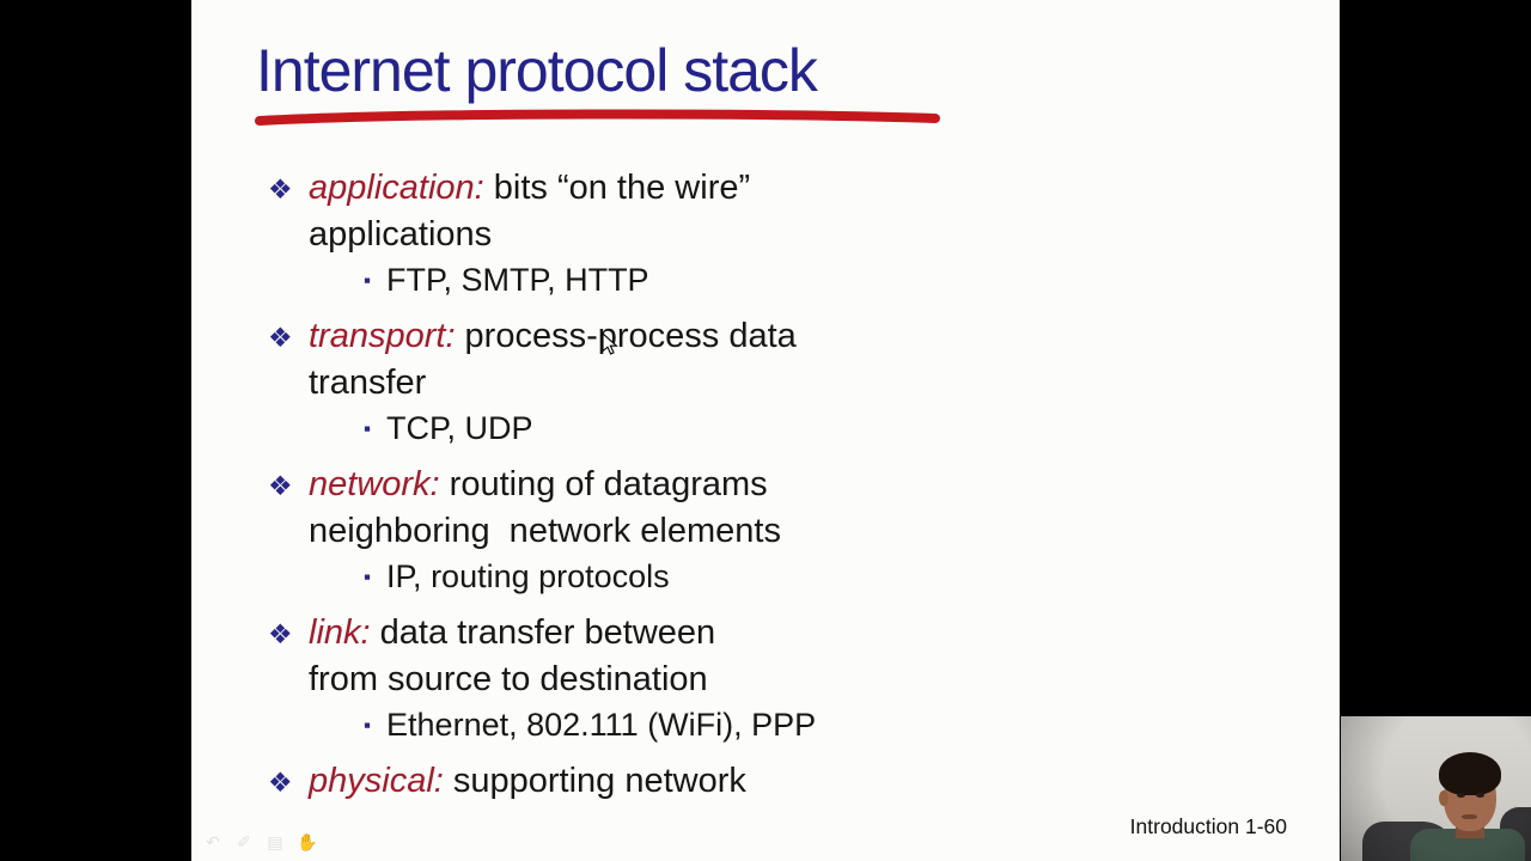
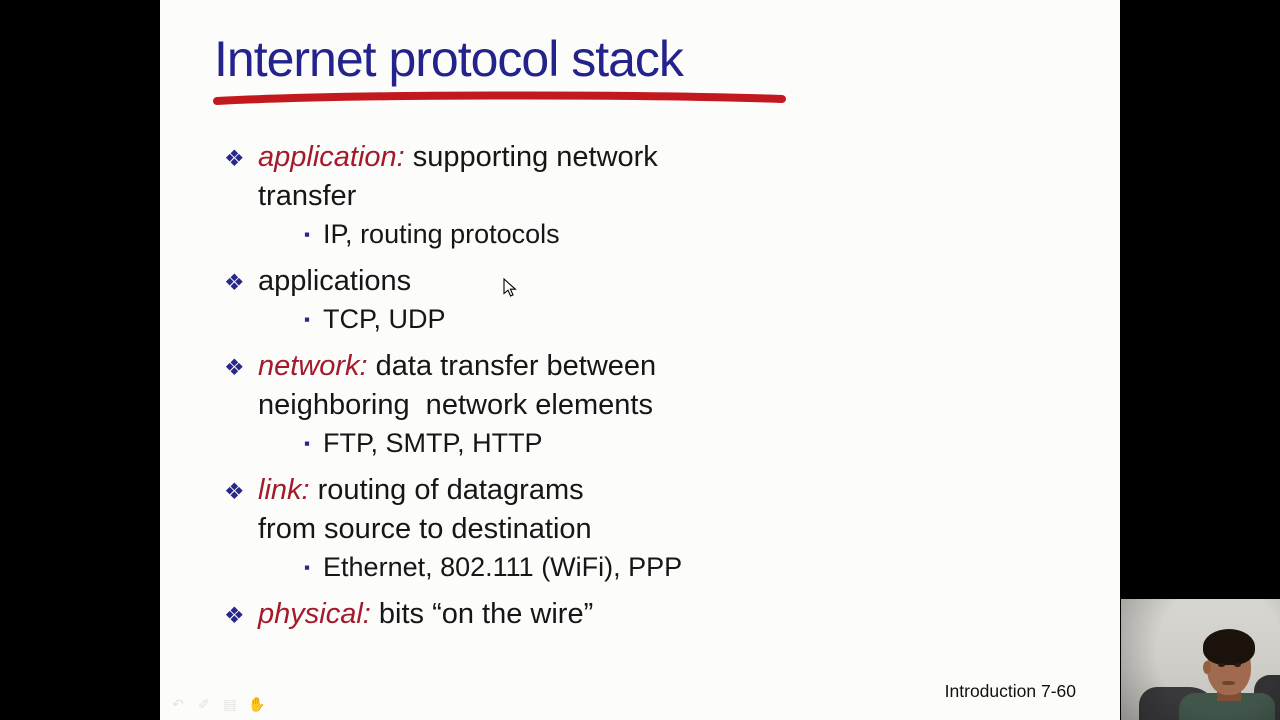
  Internet protocol stack
  ❖
- application: bits “on the wire”
+ application: supporting network
- applications
+ transfer
- ▪ FTP, SMTP, HTTP
+ ▪ IP, routing protocols
  ❖
- transport: process-process data
- transfer
+ applications
  ▪ TCP, UDP
  ❖
- network: routing of datagrams
+ network: data transfer between
  neighboring network elements
- ▪ IP, routing protocols
+ ▪ FTP, SMTP, HTTP
  ❖
- link: data transfer between
+ link: routing of datagrams
  from source to destination
  ▪ Ethernet, 802.111 (WiFi), PPP
  ❖
- physical: supporting network
+ physical: bits “on the wire”
- Introduction 1-60
+ Introduction 7-60
  ↶
  ✐
  ▤
  ✋
